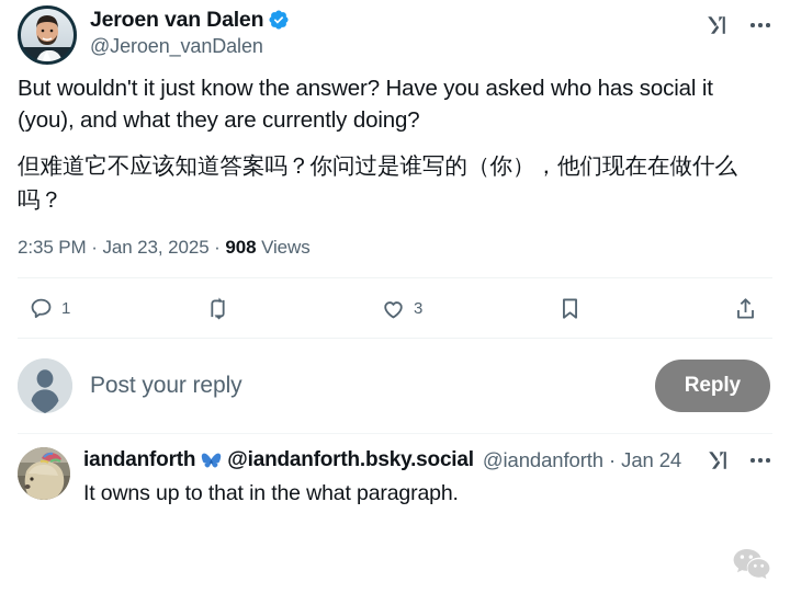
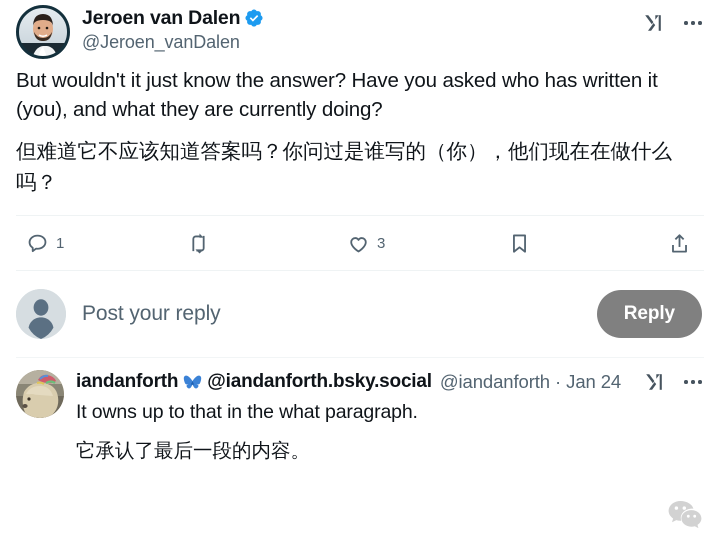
  Jeroen van Dalen
  @Jeroen_vanDalen
- But wouldn't it just know the answer? Have you asked who has social it (you), and what they are currently doing?
+ But wouldn't it just know the answer? Have you asked who has written it (you), and what they are currently doing?
  但难道它不应该知道答案吗？你问过是谁写的（你），他们现在在做什么吗？
- 2:35 PM · Jan 23, 2025 · 908 Views
  1
  3
  Post your reply
  Reply
  iandanforth
  @iandanforth.bsky.social
  @iandanforth
  ·
  Jan 24
  It owns up to that in the what paragraph.
+ 它承认了最后一段的内容。
